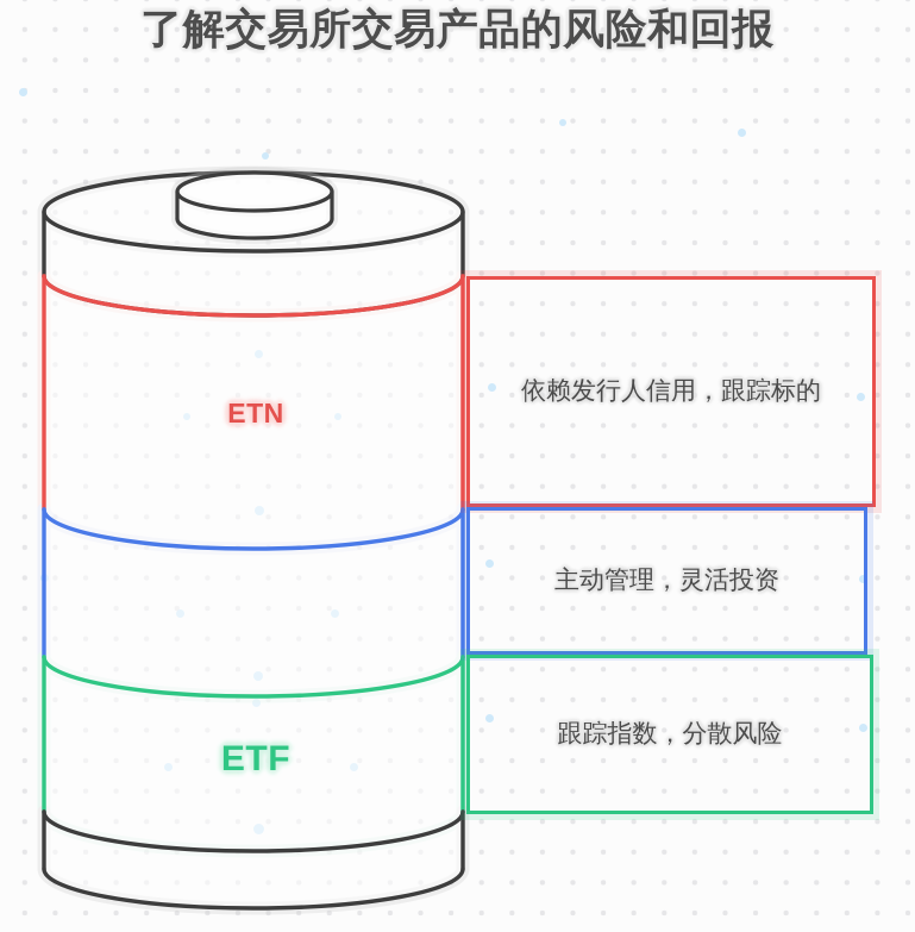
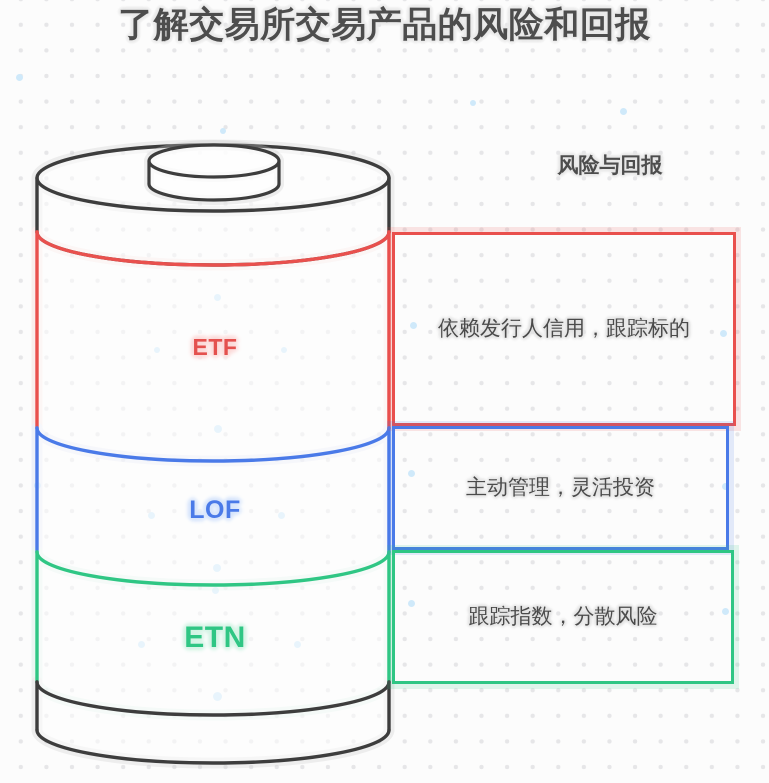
  了解交易所交易产品的风险和回报
+ 风险与回报
- ETN
+ ETF
+ LOF
- ETF
+ ETN
  依赖发行人信用，跟踪标的
  主动管理，灵活投资
  跟踪指数，分散风险
